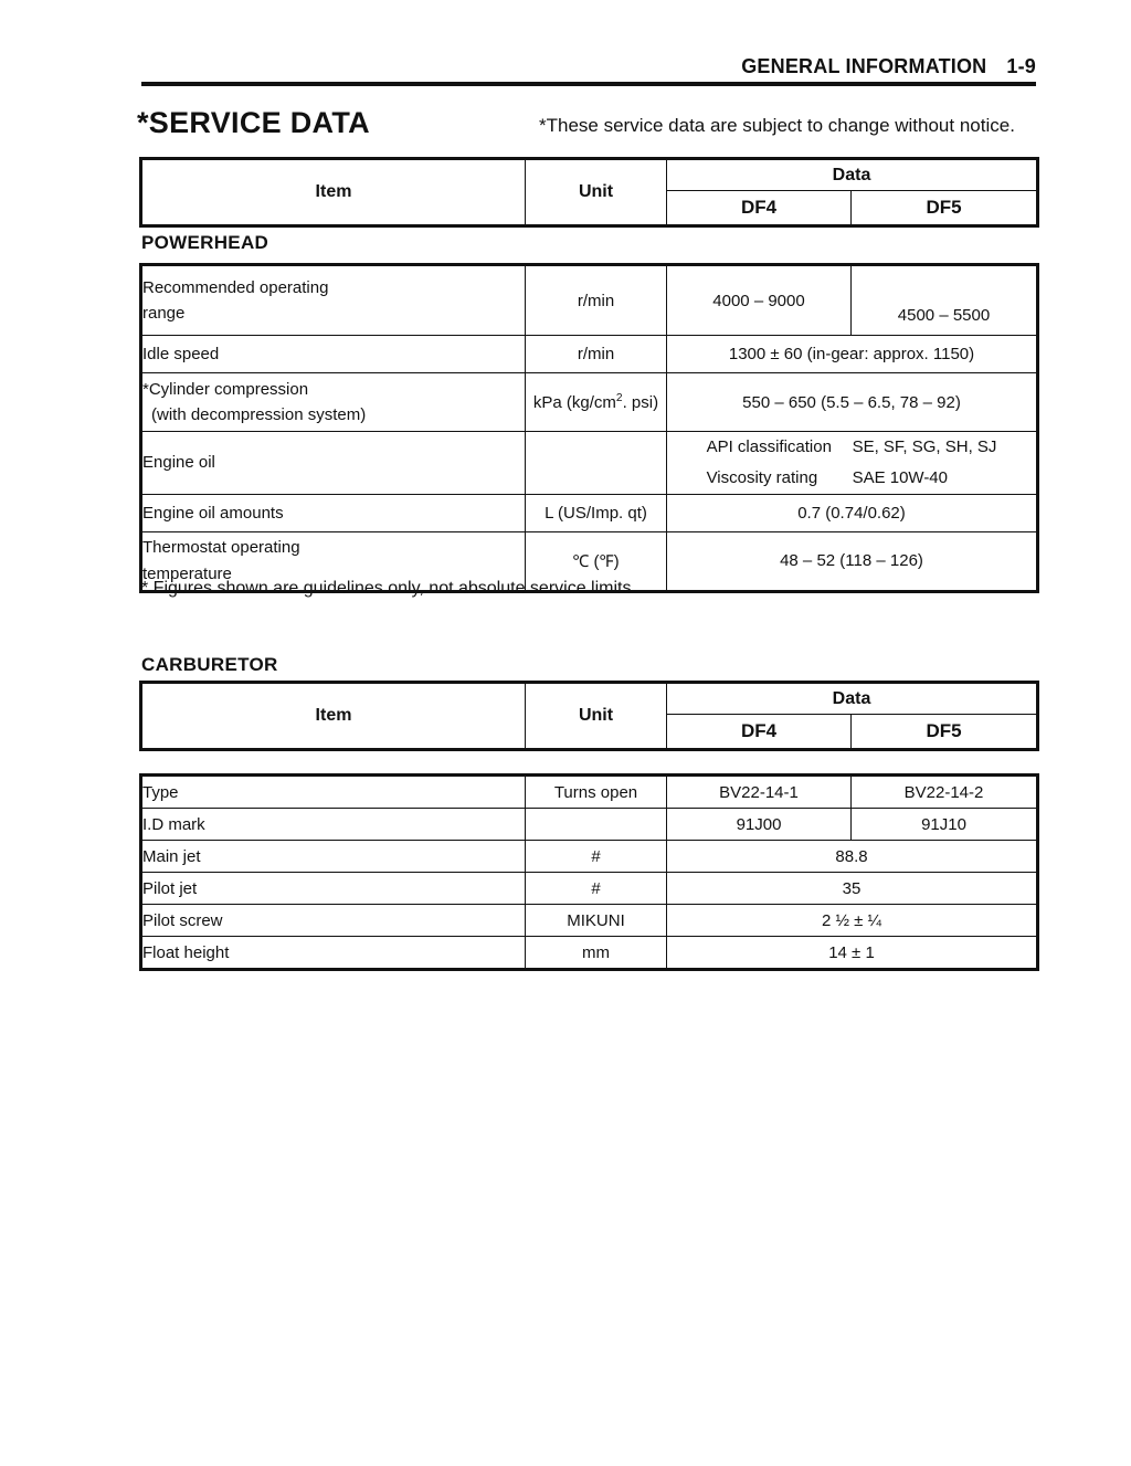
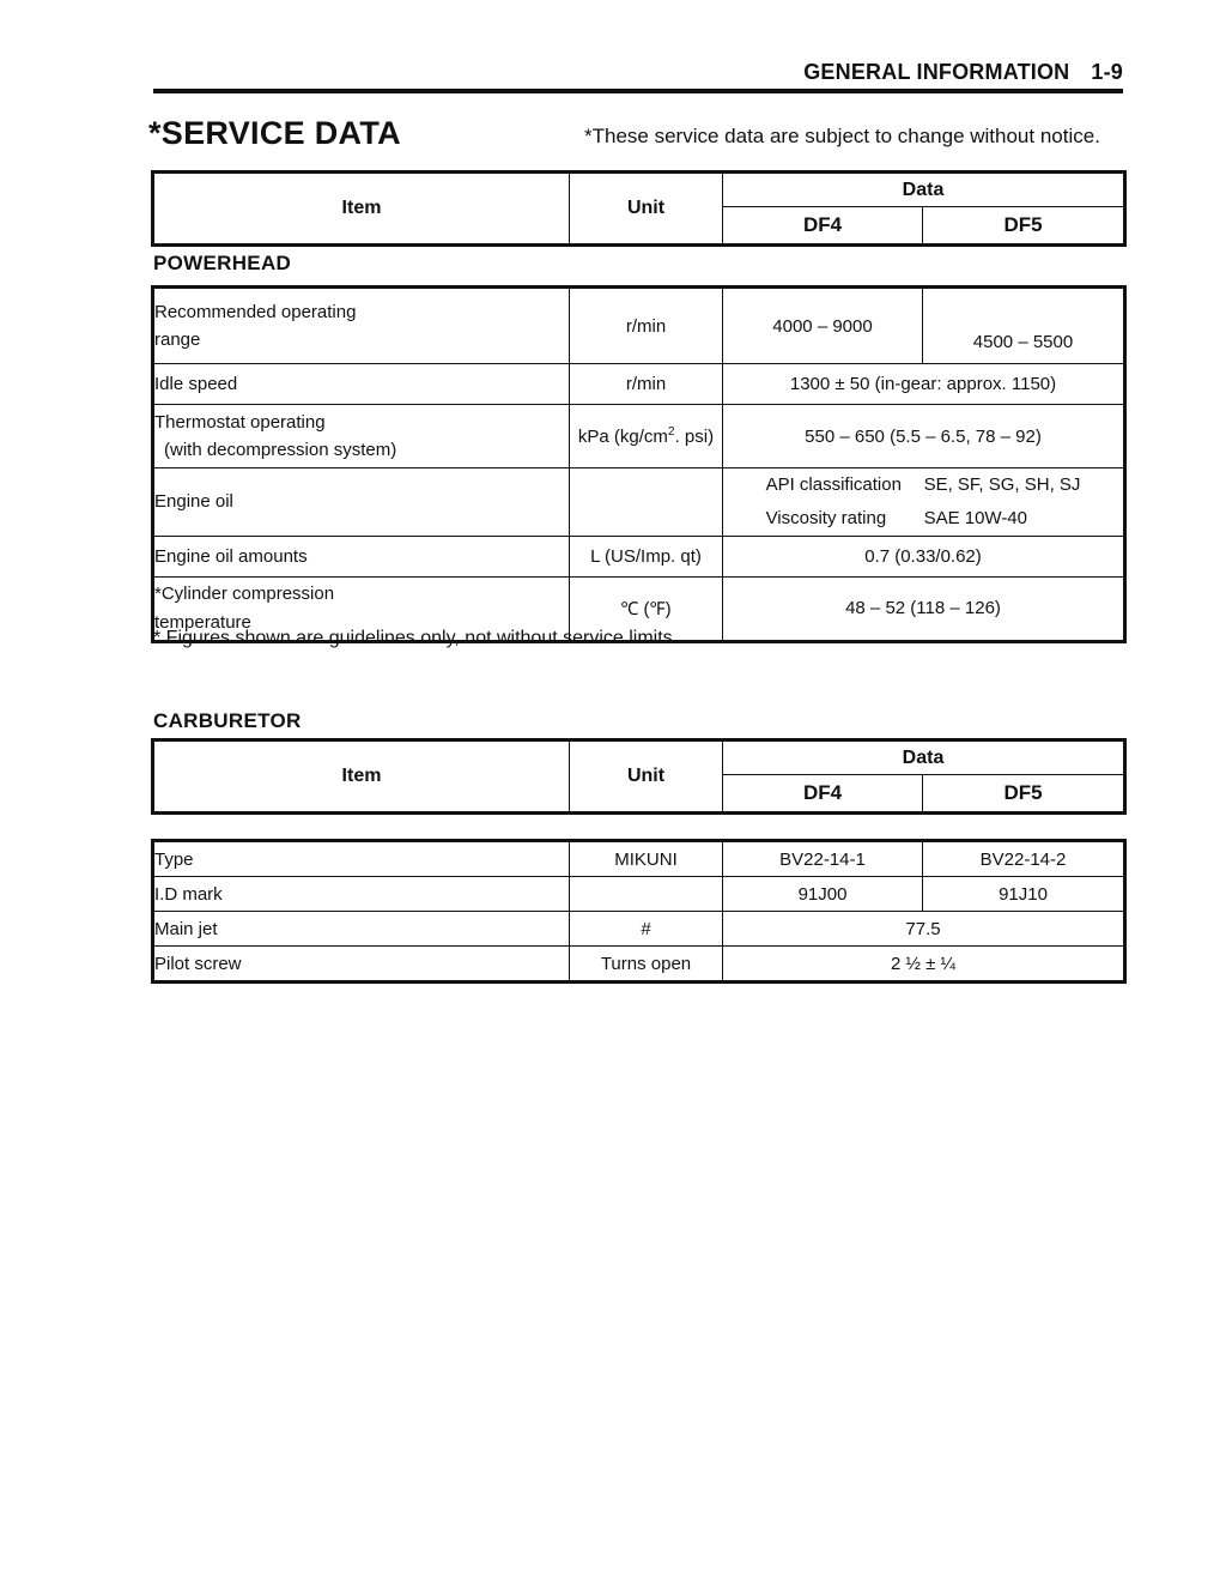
  GENERAL INFORMATION 1-9
  *SERVICE DATA
  *These service data are subject to change without notice.
  Item	Unit	Data
  DF4	DF5
  POWERHEAD
  Recommended operating range	r/min	4000 – 9000	4500 – 5500
- Idle speed	r/min	1300 ± 60 (in-gear: approx. 1150)
+ Idle speed	r/min	1300 ± 50 (in-gear: approx. 1150)
- *Cylinder compression (with decompression system)	kPa (kg/cm2. psi)	550 – 650 (5.5 – 6.5, 78 – 92)
+ Thermostat operating (with decompression system)	kPa (kg/cm2. psi)	550 – 650 (5.5 – 6.5, 78 – 92)
  Engine oil		API classification SE, SF, SG, SH, SJ Viscosity rating SAE 10W-40
- Engine oil amounts	L (US/Imp. qt)	0.7 (0.74/0.62)
+ Engine oil amounts	L (US/Imp. qt)	0.7 (0.33/0.62)
- Thermostat operating temperature	℃ (℉)	48 – 52 (118 – 126)
+ *Cylinder compression temperature	℃ (℉)	48 – 52 (118 – 126)
- * Figures shown are guidelines only, not absolute service limits.
+ * Figures shown are guidelines only, not without service limits.
  CARBURETOR
  Item	Unit	Data
  DF4	DF5
- Type	Turns open	BV22-14-1	BV22-14-2
+ Type	MIKUNI	BV22-14-1	BV22-14-2
  I.D mark		91J00	91J10
- Main jet	#	88.8
+ Main jet	#	77.5
- Pilot jet	#	35
- Pilot screw	MIKUNI	2 ½ ± ¼
+ Pilot screw	Turns open	2 ½ ± ¼
- Float height	mm	14 ± 1
